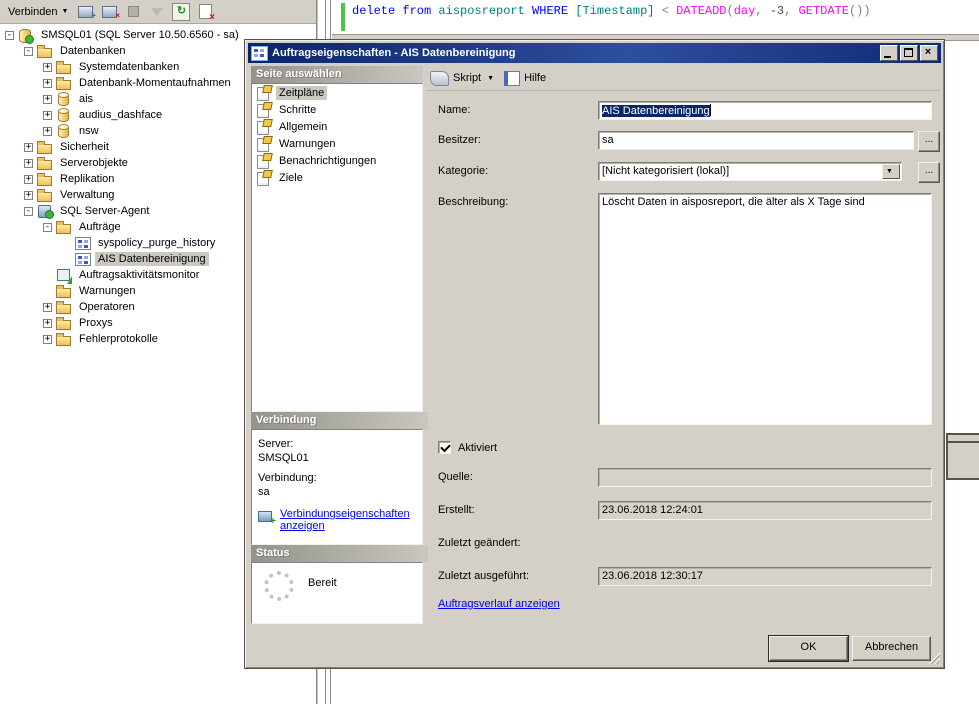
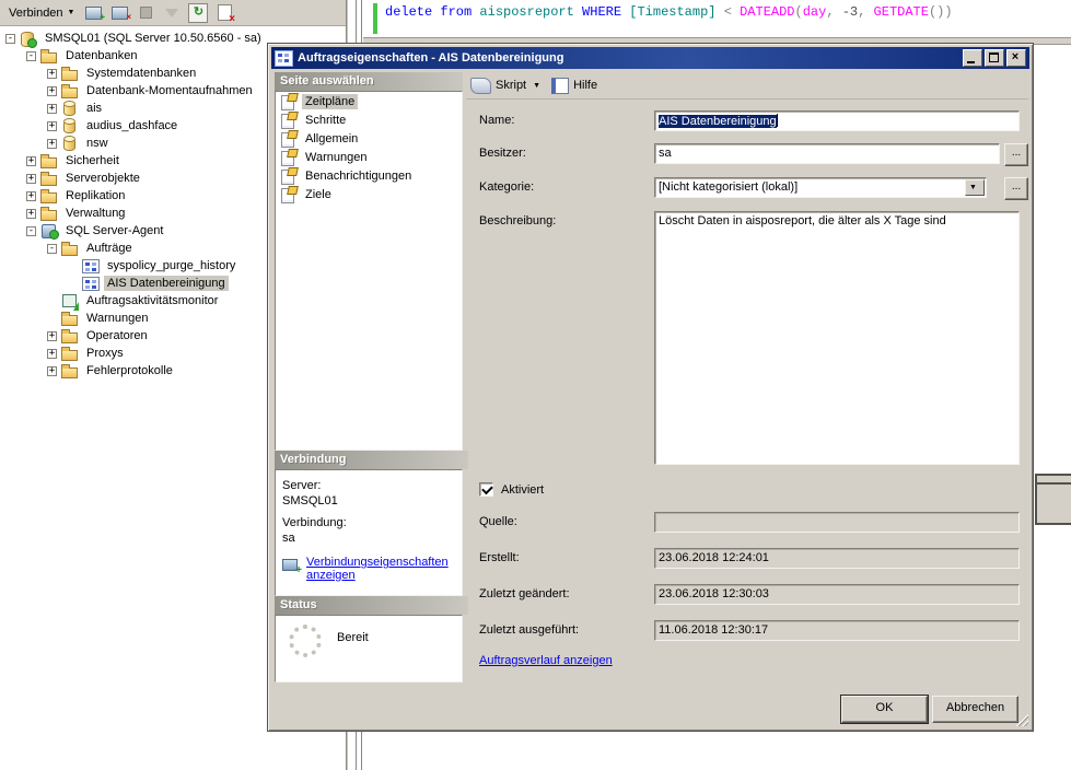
  Verbinden
  +
  ×
  ↻
  -
  SMSQL01 (SQL Server 10.50.6560 - sa)
  -
  Datenbanken
  +
  Systemdatenbanken
  +
  Datenbank-Momentaufnahmen
  +
  ais
  +
  audius_dashface
  +
  nsw
  +
  Sicherheit
  +
  Serverobjekte
  +
  Replikation
  +
  Verwaltung
  -
  SQL Server-Agent
  -
  Aufträge
  syspolicy_purge_history
  AIS Datenbereinigung
  Auftragsaktivitätsmonitor
  Warnungen
  +
  Operatoren
  +
  Proxys
  +
  Fehlerprotokolle
  delete from aisposreport WHERE [Timestamp] < DATEADD(day, -3, GETDATE())
  Auftragseigenschaften - AIS Datenbereinigung
  ×
  Skript
  Hilfe
  Seite auswählen
  Zeitpläne
  Schritte
  Allgemein
  Warnungen
  Benachrichtigungen
  Ziele
  Verbindung
  Server:
  SMSQL01
  Verbindung:
  sa
  Verbindungseigenschaften anzeigen
  Status
  Bereit
  Name:
  AIS Datenbereinigung
  Besitzer:
  sa
  ...
  Kategorie:
  [Nicht kategorisiert (lokal)]
  ...
  Beschreibung:
  Löscht Daten in aisposreport, die älter als X Tage sind
  Aktiviert
  Quelle:
  Erstellt:
  23.06.2018 12:24:01
  Zuletzt geändert:
+ 23.06.2018 12:30:03
  Zuletzt ausgeführt:
- 23.06.2018 12:30:17
+ 11.06.2018 12:30:17
  Auftragsverlauf anzeigen
  OK
  Abbrechen
